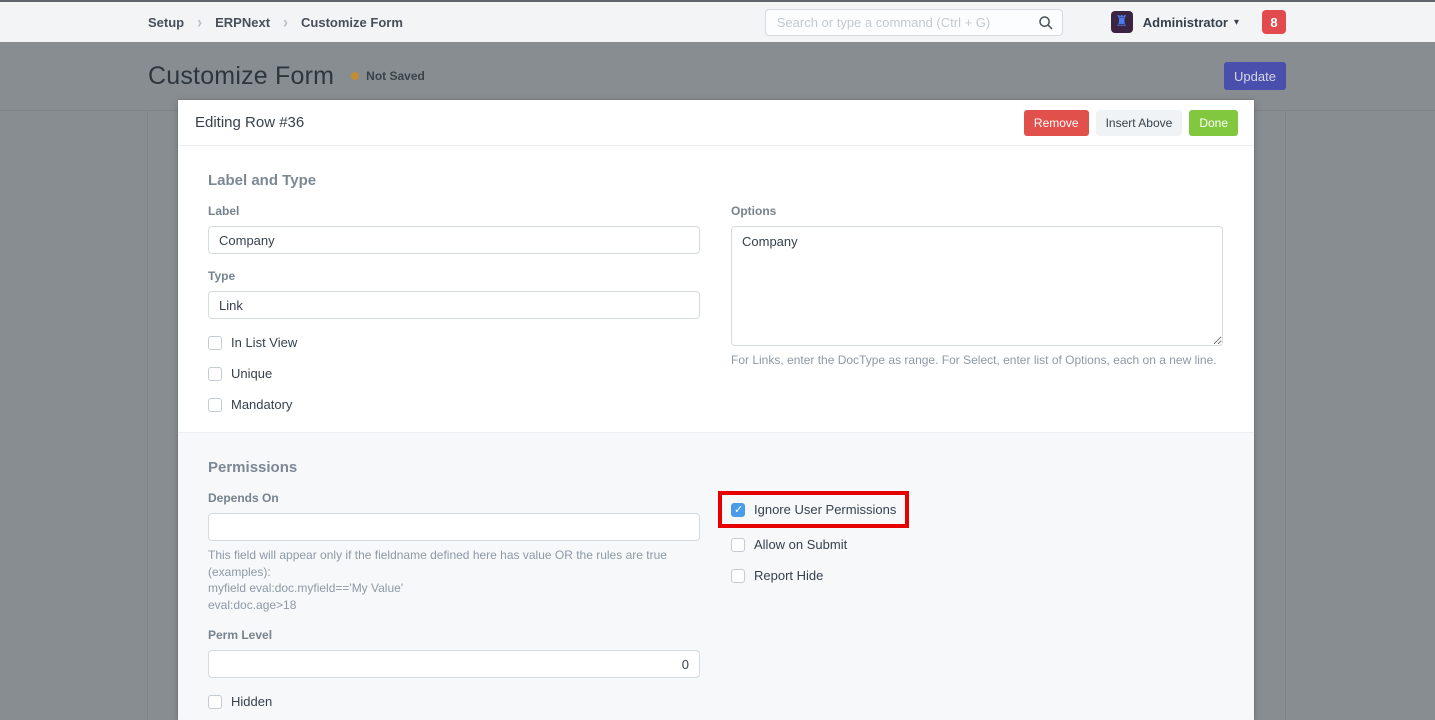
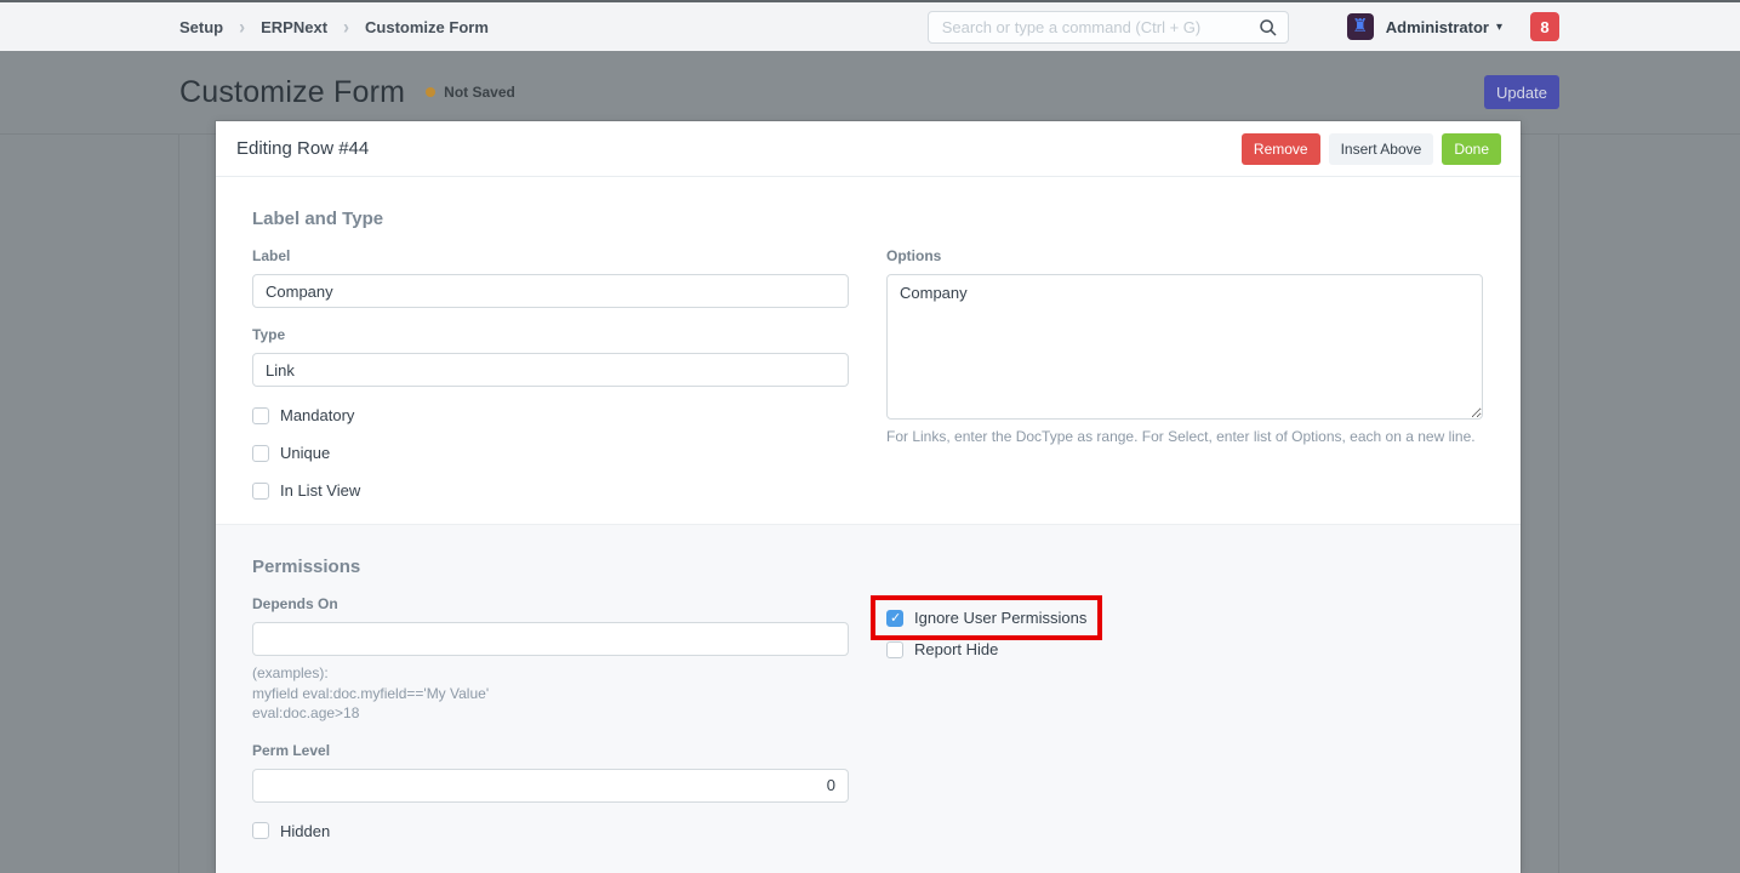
  Setup
  ›
  ERPNext
  ›
  Customize Form
  Search or type a command (Ctrl + G)
  ♜
  Administrator
  ▾
  8
  Customize Form
  Not Saved
  Update
- Editing Row #36
+ Editing Row #44
  Remove
  Insert Above
  Done
  Label and Type
  Label
  Company
  Type
  Link
- In List View
+ Mandatory
  Unique
- Mandatory
+ In List View
  Options
  Company
  For Links, enter the DocType as range. For Select, enter list of Options, each on a new line.
  Permissions
  Depends On
- This field will appear only if the fieldname defined here has value OR the rules are true
  (examples):
  myfield eval:doc.myfield=='My Value'
  eval:doc.age>18
  Perm Level
  0
  Hidden
  Ignore User Permissions
- Allow on Submit
  Report Hide
